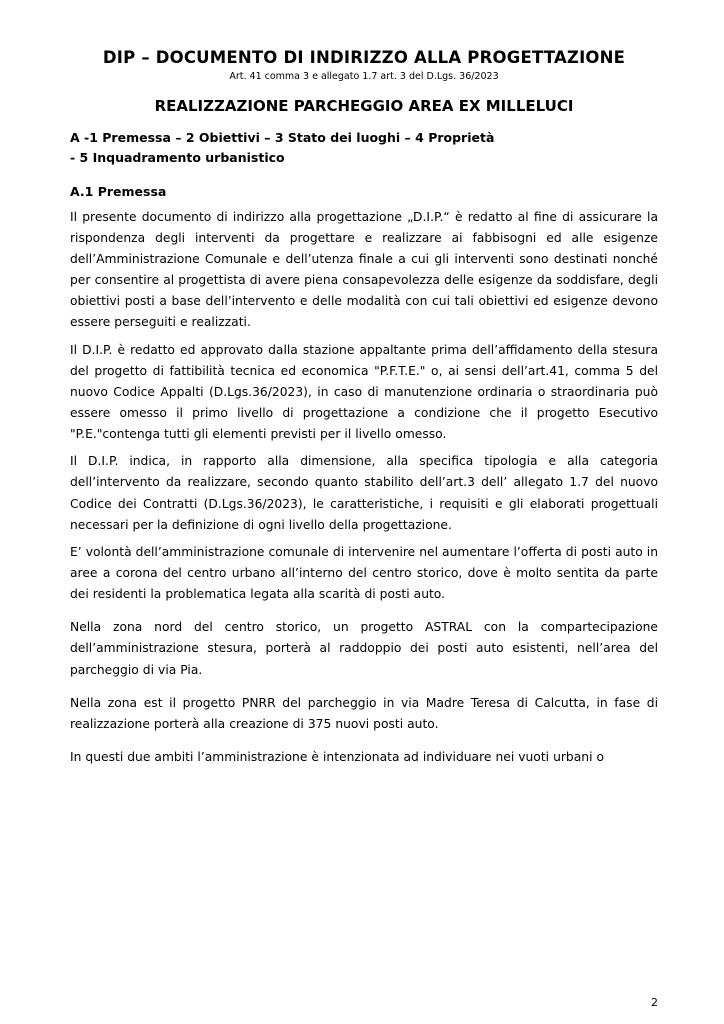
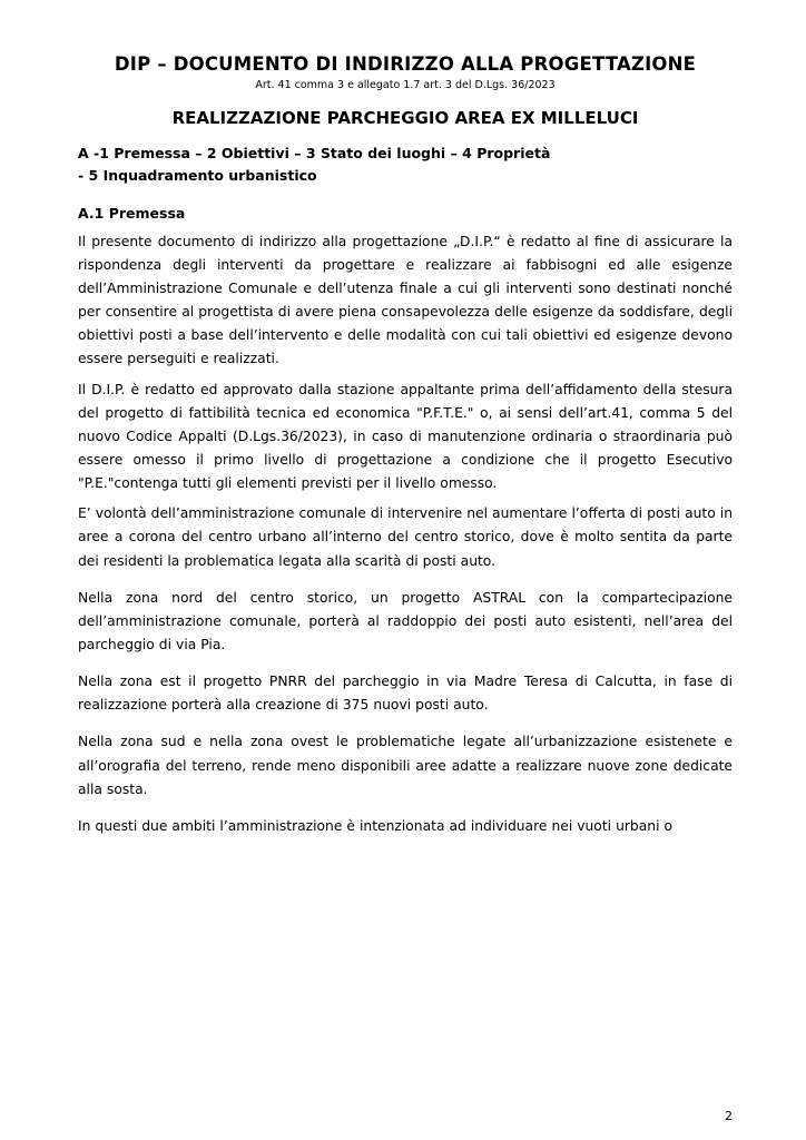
  DIP – DOCUMENTO DI INDIRIZZO ALLA PROGETTAZIONE
  Art. 41 comma 3 e allegato 1.7 art. 3 del D.Lgs. 36/2023
  REALIZZAZIONE PARCHEGGIO AREA EX MILLELUCI
  A -1 Premessa – 2 Obiettivi – 3 Stato dei luoghi – 4 Proprietà
  - 5 Inquadramento urbanistico
  A.1 Premessa
  Il presente documento di indirizzo alla progettazione „D.I.P.“ è redatto al fine di assicurare la rispondenza degli interventi da progettare e realizzare ai fabbisogni ed alle esigenze dell’Amministrazione Comunale e dell’utenza finale a cui gli interventi sono destinati nonché per consentire al progettista di avere piena consapevolezza delle esigenze da soddisfare, degli obiettivi posti a base dell’intervento e delle modalità con cui tali obiettivi ed esigenze devono essere perseguiti e realizzati.
  Il D.I.P. è redatto ed approvato dalla stazione appaltante prima dell’affidamento della stesura del progetto di fattibilità tecnica ed economica "P.F.T.E." o, ai sensi dell’art.41, comma 5 del nuovo Codice Appalti (D.Lgs.36/2023), in caso di manutenzione ordinaria o straordinaria può essere omesso il primo livello di progettazione a condizione che il progetto Esecutivo "P.E."contenga tutti gli elementi previsti per il livello omesso.
- Il D.I.P. indica, in rapporto alla dimensione, alla specifica tipologia e alla categoria dell’intervento da realizzare, secondo quanto stabilito dell’art.3 dell’ allegato 1.7 del nuovo Codice dei Contratti (D.Lgs.36/2023), le caratteristiche, i requisiti e gli elaborati progettuali necessari per la definizione di ogni livello della progettazione.
  E’ volontà dell’amministrazione comunale di intervenire nel aumentare l’offerta di posti auto in aree a corona del centro urbano all’interno del centro storico, dove è molto sentita da parte dei residenti la problematica legata alla scarità di posti auto.
- Nella zona nord del centro storico, un progetto ASTRAL con la compartecipazione dell’amministrazione stesura, porterà al raddoppio dei posti auto esistenti, nell’area del parcheggio di via Pia.
+ Nella zona nord del centro storico, un progetto ASTRAL con la compartecipazione dell’amministrazione comunale, porterà al raddoppio dei posti auto esistenti, nell’area del parcheggio di via Pia.
  Nella zona est il progetto PNRR del parcheggio in via Madre Teresa di Calcutta, in fase di realizzazione porterà alla creazione di 375 nuovi posti auto.
+ Nella zona sud e nella zona ovest le problematiche legate all’urbanizzazione esistenete e all’orografia del terreno, rende meno disponibili aree adatte a realizzare nuove zone dedicate alla sosta.
  In questi due ambiti l’amministrazione è intenzionata ad individuare nei vuoti urbani o
  2
